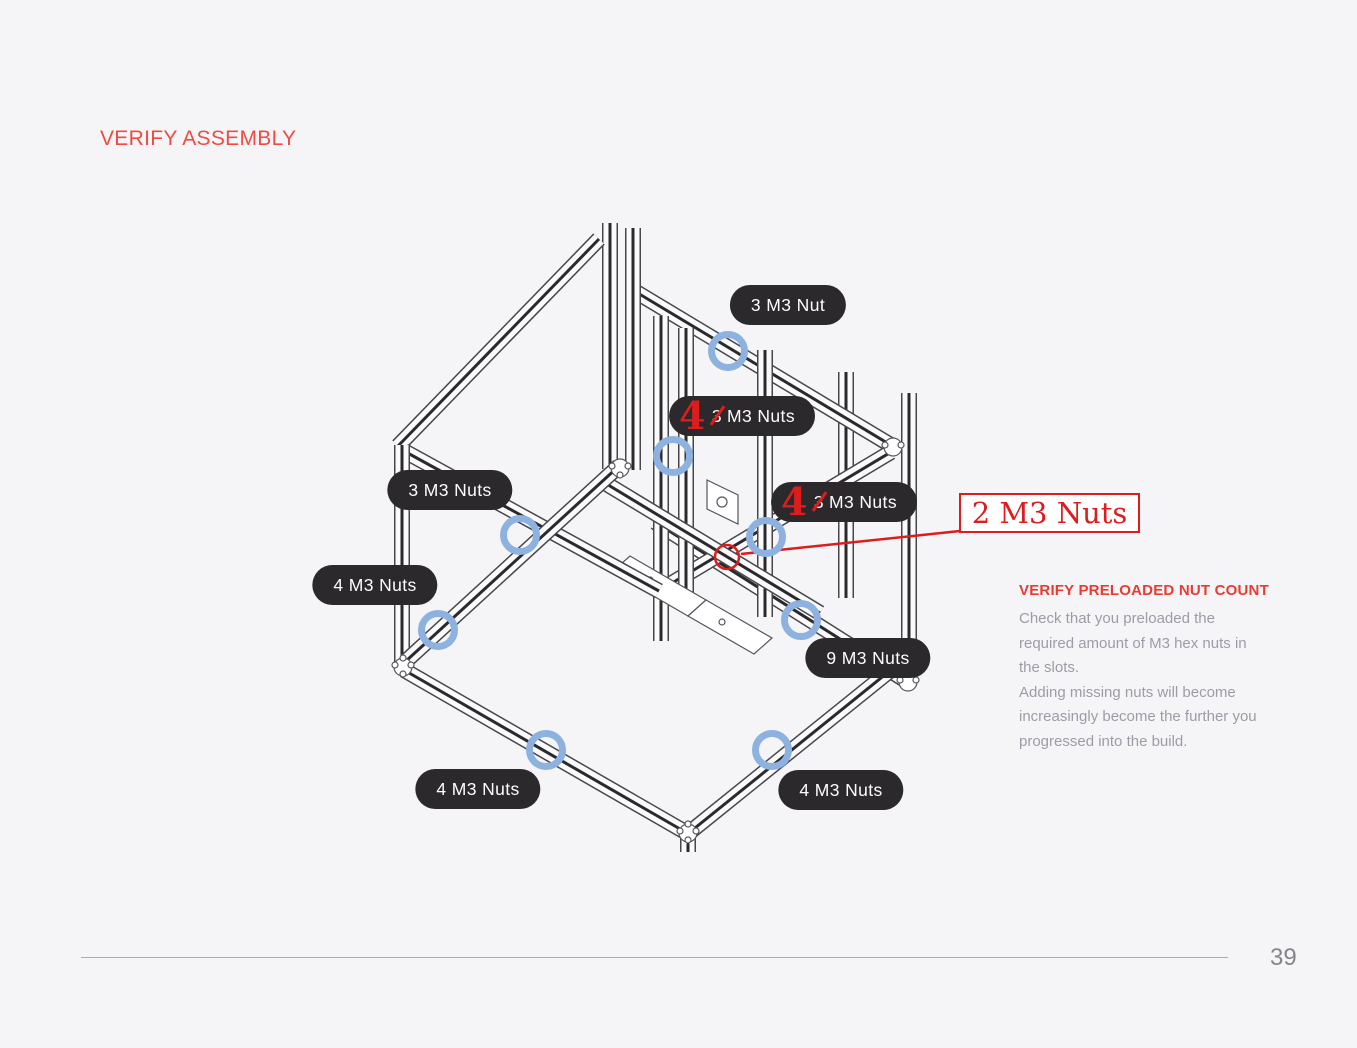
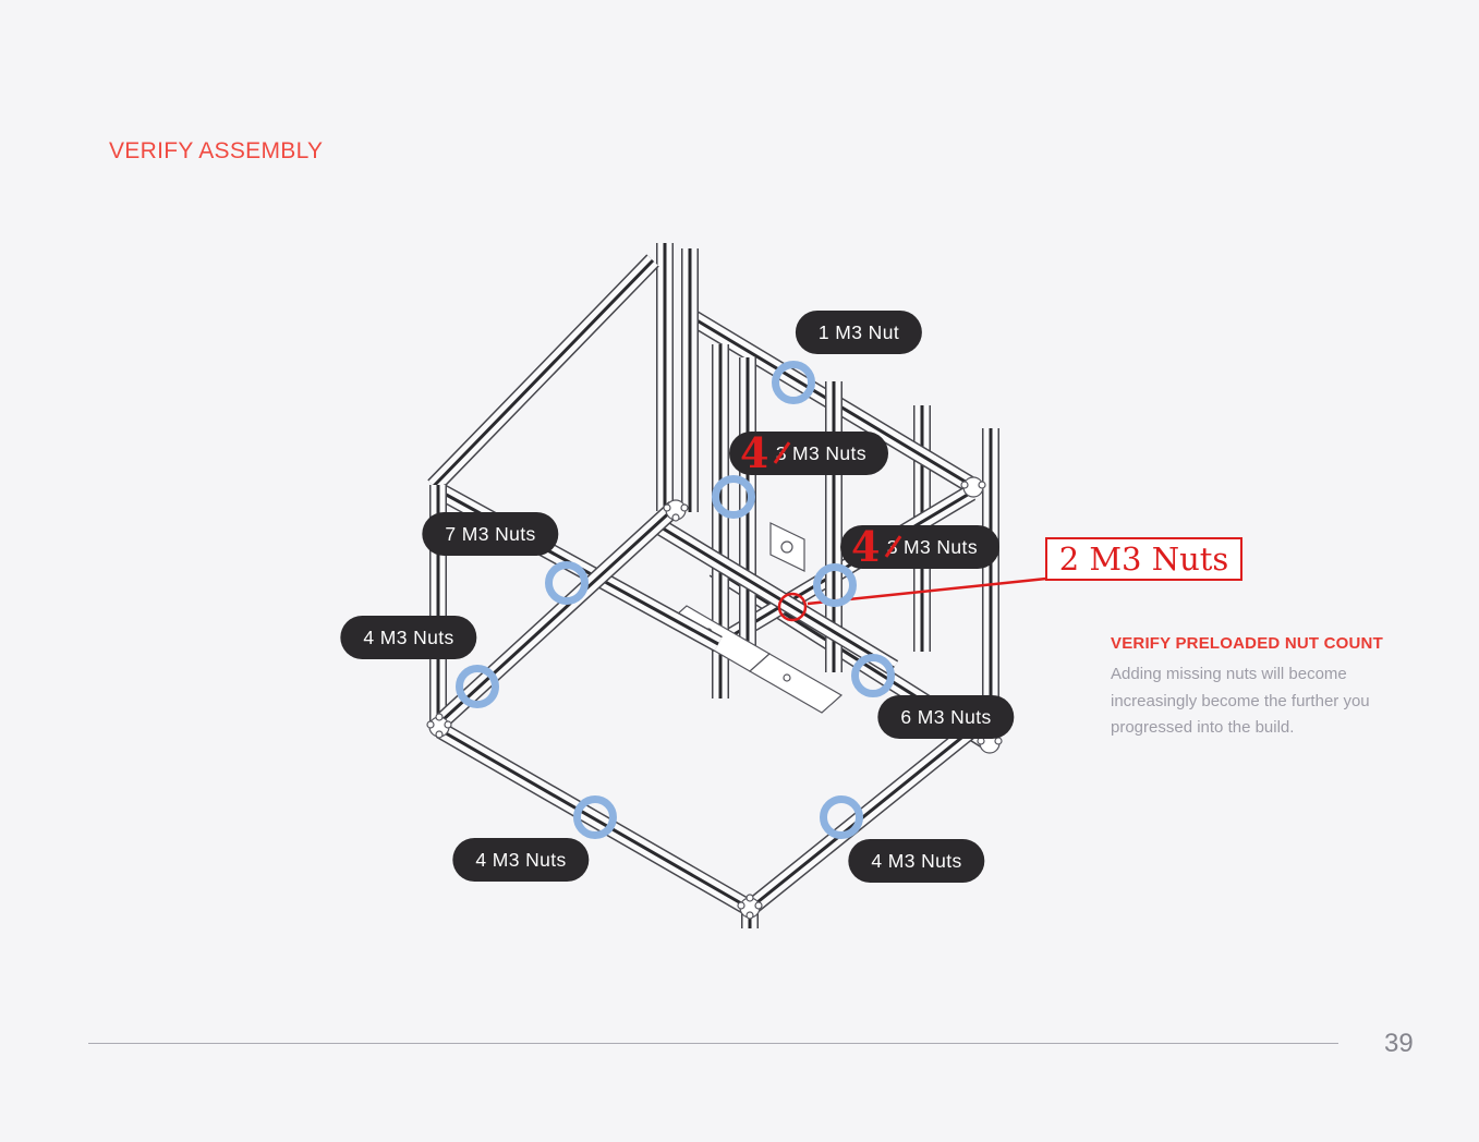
  VERIFY ASSEMBLY
- 3 M3 Nut
+ 1 M3 Nut
  4
  3
  M3 Nuts
- 3 M3 Nuts
+ 7 M3 Nuts
  4
  3
  M3 Nuts
  4 M3 Nuts
- 9 M3 Nuts
+ 6 M3 Nuts
  4 M3 Nuts
  4 M3 Nuts
  2 M3 Nuts
  VERIFY PRELOADED NUT COUNT
- Check that you preloaded the required amount of M3 hex nuts in the slots.
  Adding missing nuts will become increasingly become the further you progressed into the build.
  39
